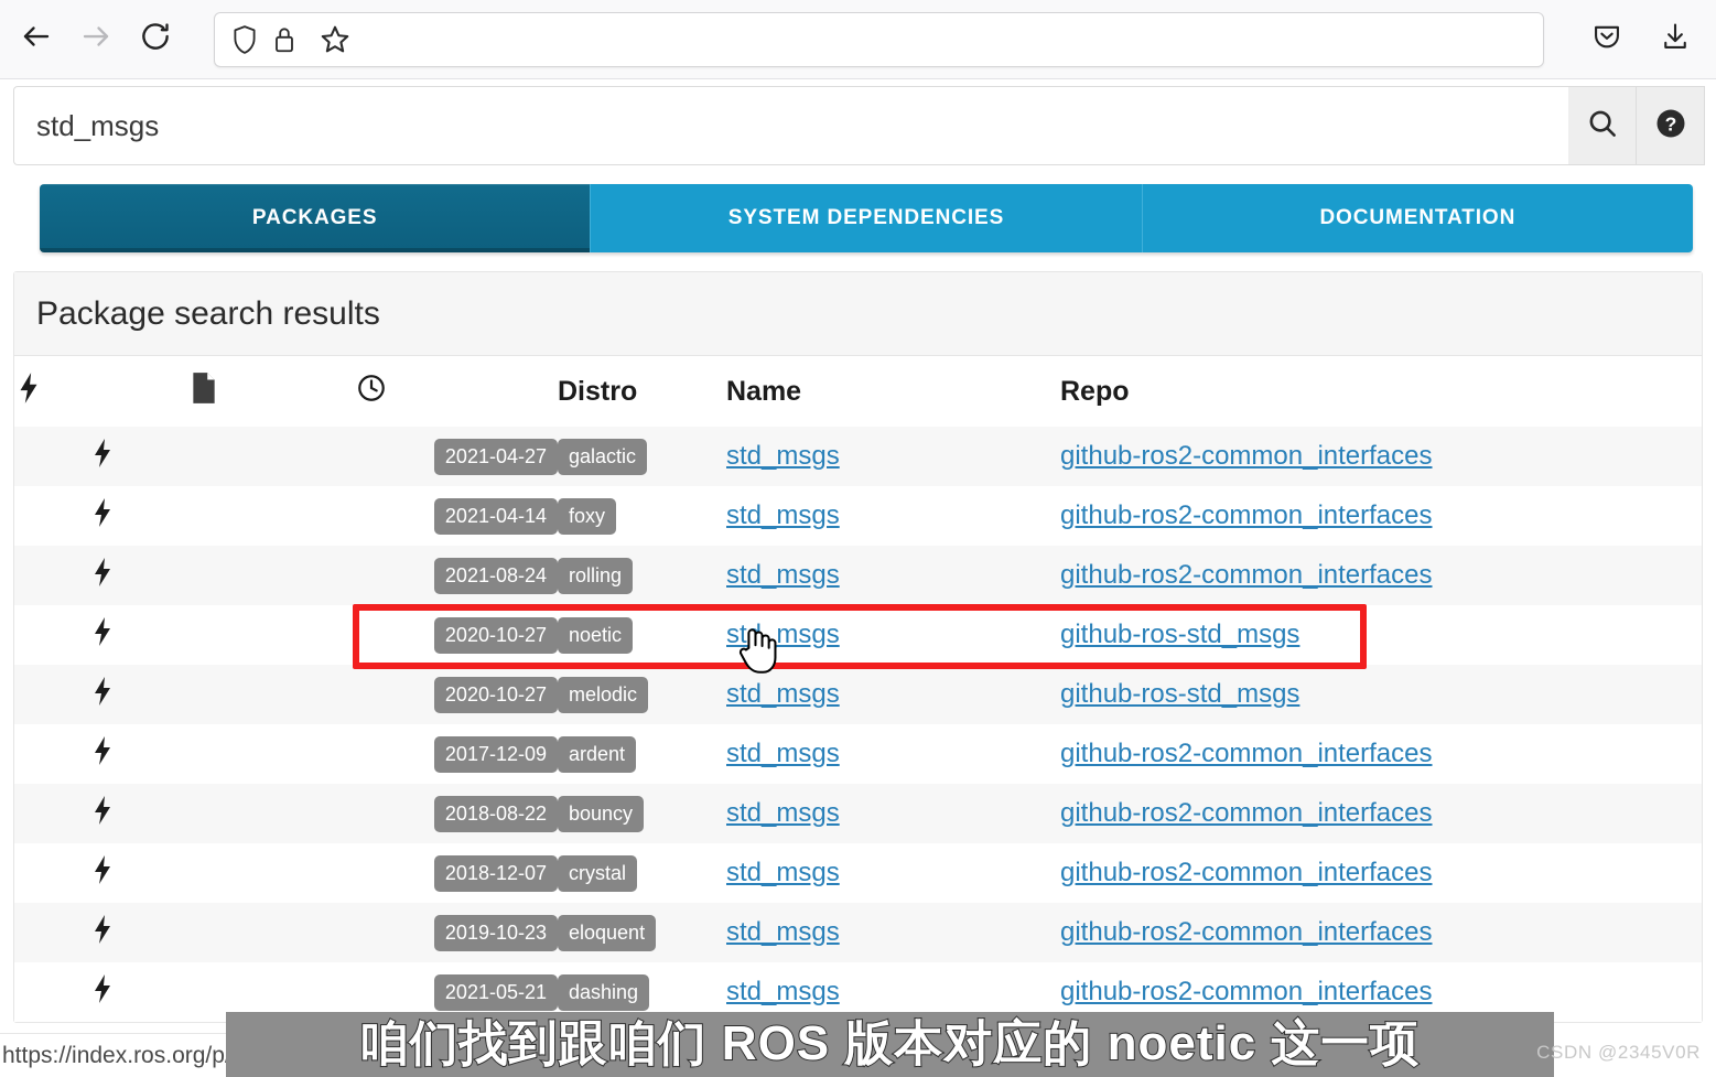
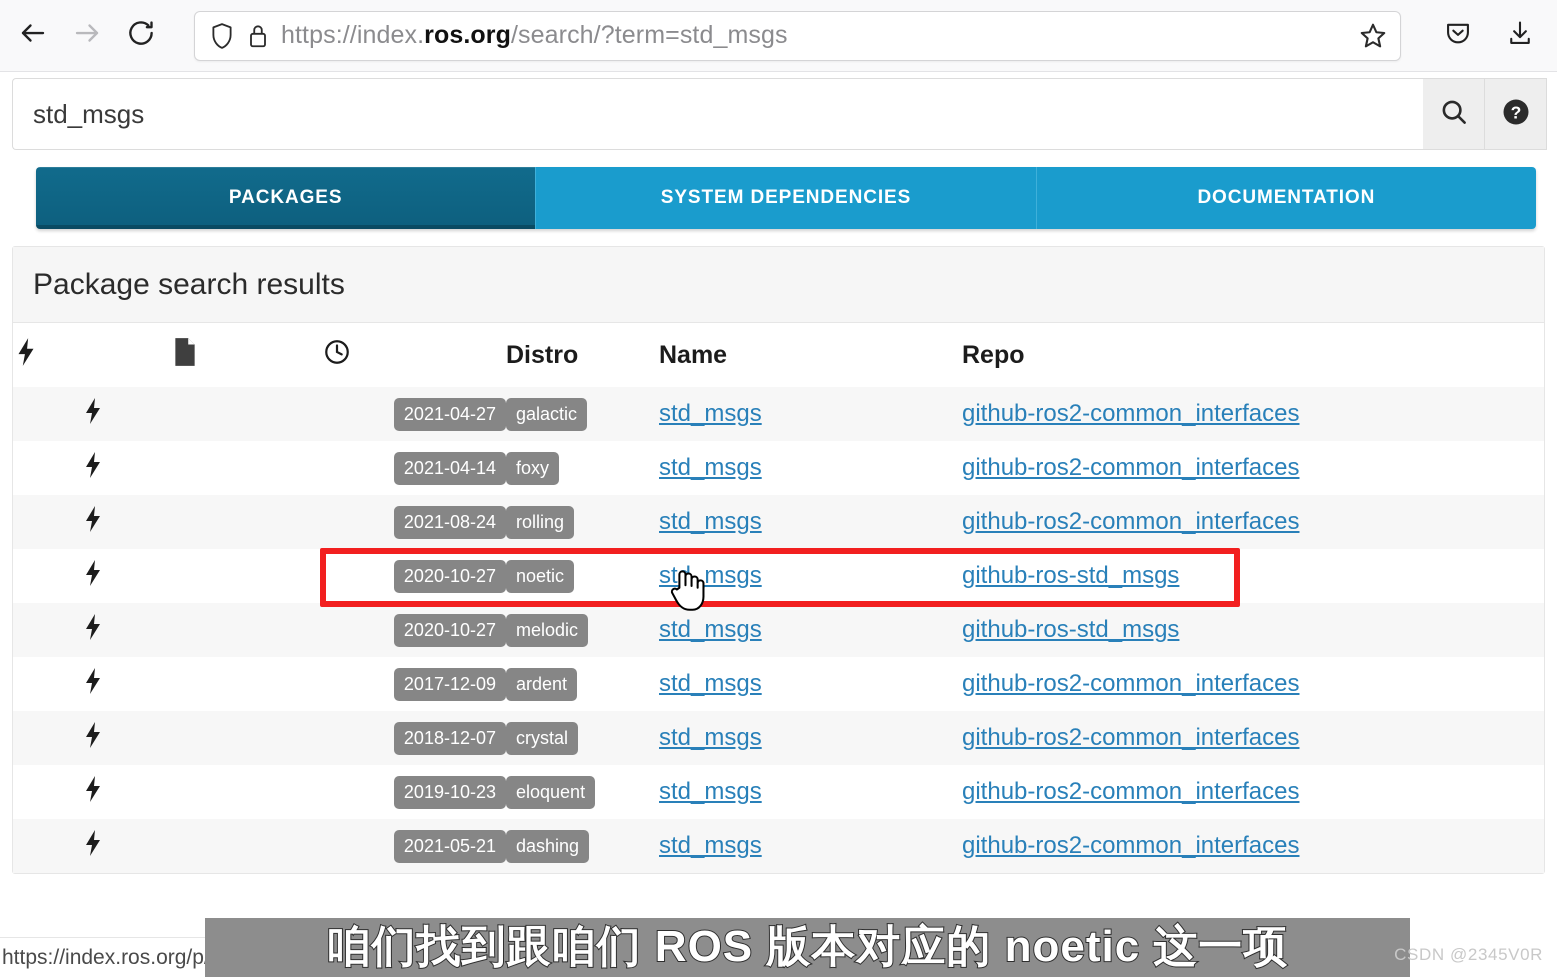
+ https://index.ros.org/search/?term=std_msgs
  std_msgs
  ?
  PACKAGES
  SYSTEM DEPENDENCIES
  DOCUMENTATION
  Package search results
  			Distro	Name	Repo
  		2021-04-27	galactic	std_msgs	github-ros2-common_interfaces
  		2021-04-14	foxy	std_msgs	github-ros2-common_interfaces
  		2021-08-24	rolling	std_msgs	github-ros2-common_interfaces
  		2020-10-27	noetic	st_msgs	github-ros-std_msgs
  		2020-10-27	melodic	std_msgs	github-ros-std_msgs
  		2017-12-09	ardent	std_msgs	github-ros2-common_interfaces
- 		2018-08-22	bouncy	std_msgs	github-ros2-common_interfaces
  		2018-12-07	crystal	std_msgs	github-ros2-common_interfaces
  		2019-10-23	eloquent	std_msgs	github-ros2-common_interfaces
  		2021-05-21	dashing	std_msgs	github-ros2-common_interfaces
  咱们找到跟咱们 ROS 版本对应的 noetic 这一项
  CSDN @2345V0R
